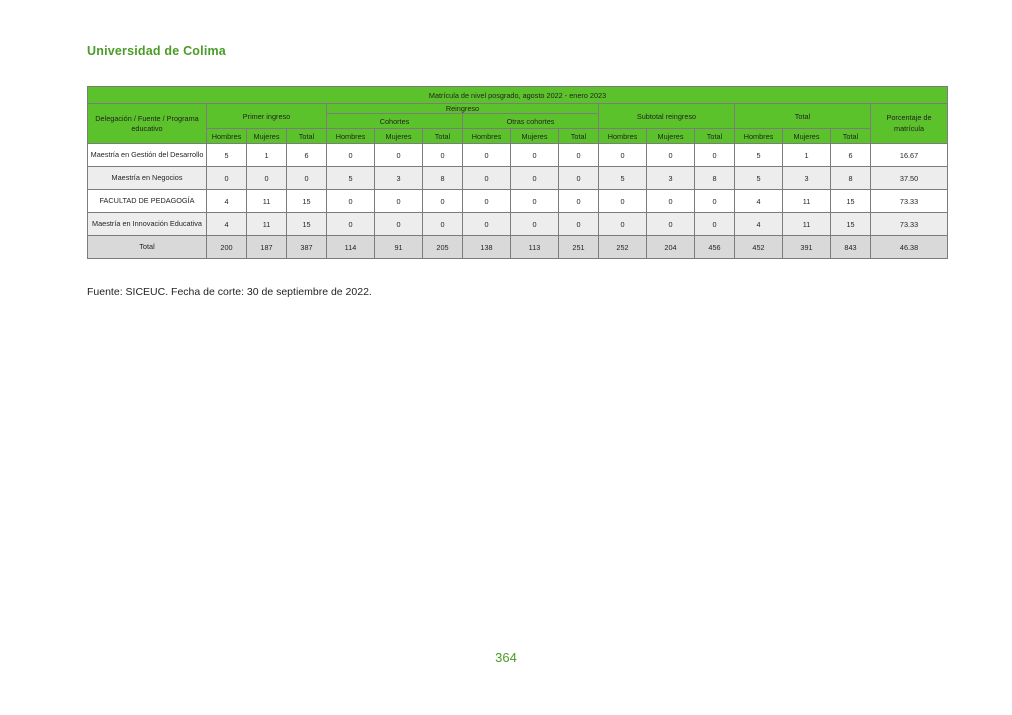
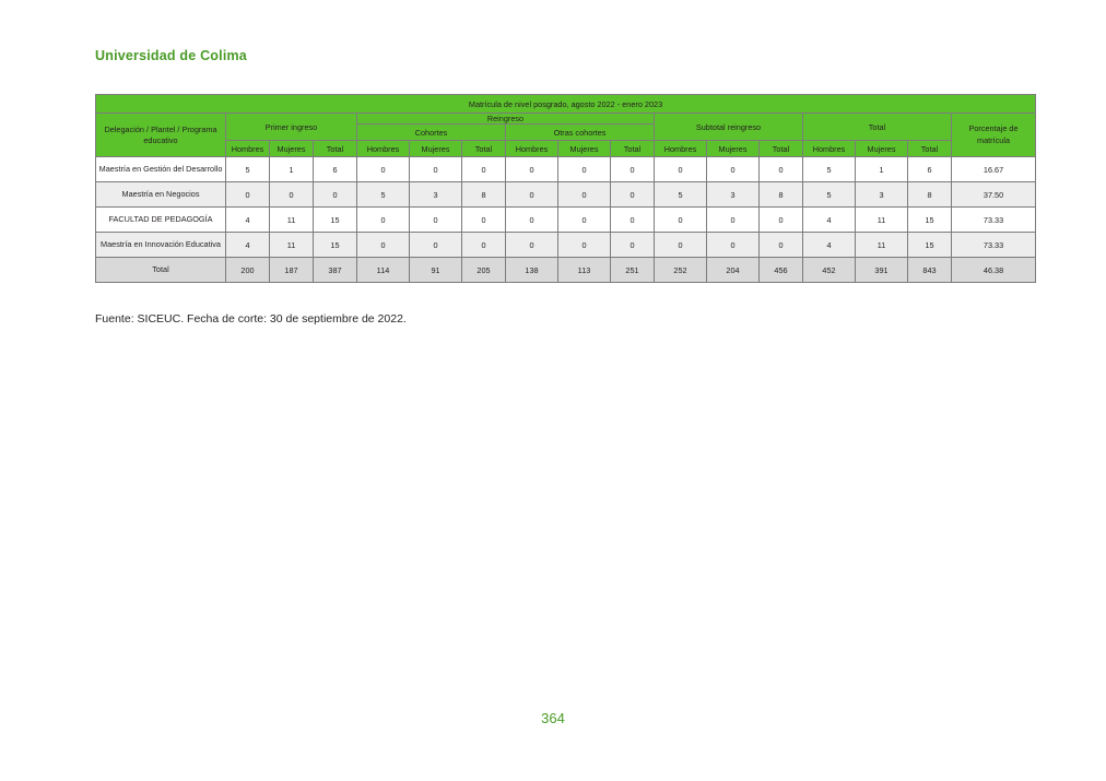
  Universidad de Colima
  Matrícula de nivel posgrado, agosto 2022 - enero 2023
- Delegación / Fuente / Programa educativo	Primer ingreso	Reingreso	Subtotal reingreso	Total	Porcentaje de matrícula
+ Delegación / Plantel / Programa educativo	Primer ingreso	Reingreso	Subtotal reingreso	Total	Porcentaje de matrícula
  Cohortes	Otras cohortes
  Hombres	Mujeres	Total	Hombres	Mujeres	Total	Hombres	Mujeres	Total	Hombres	Mujeres	Total	Hombres	Mujeres	Total
  Maestría en Gestión del Desarrollo	5	1	6	0	0	0	0	0	0	0	0	0	5	1	6	16.67
  Maestría en Negocios	0	0	0	5	3	8	0	0	0	5	3	8	5	3	8	37.50
  FACULTAD DE PEDAGOGÍA	4	11	15	0	0	0	0	0	0	0	0	0	4	11	15	73.33
  Maestría en Innovación Educativa	4	11	15	0	0	0	0	0	0	0	0	0	4	11	15	73.33
  Total	200	187	387	114	91	205	138	113	251	252	204	456	452	391	843	46.38
  Fuente: SICEUC. Fecha de corte: 30 de septiembre de 2022.
  364
